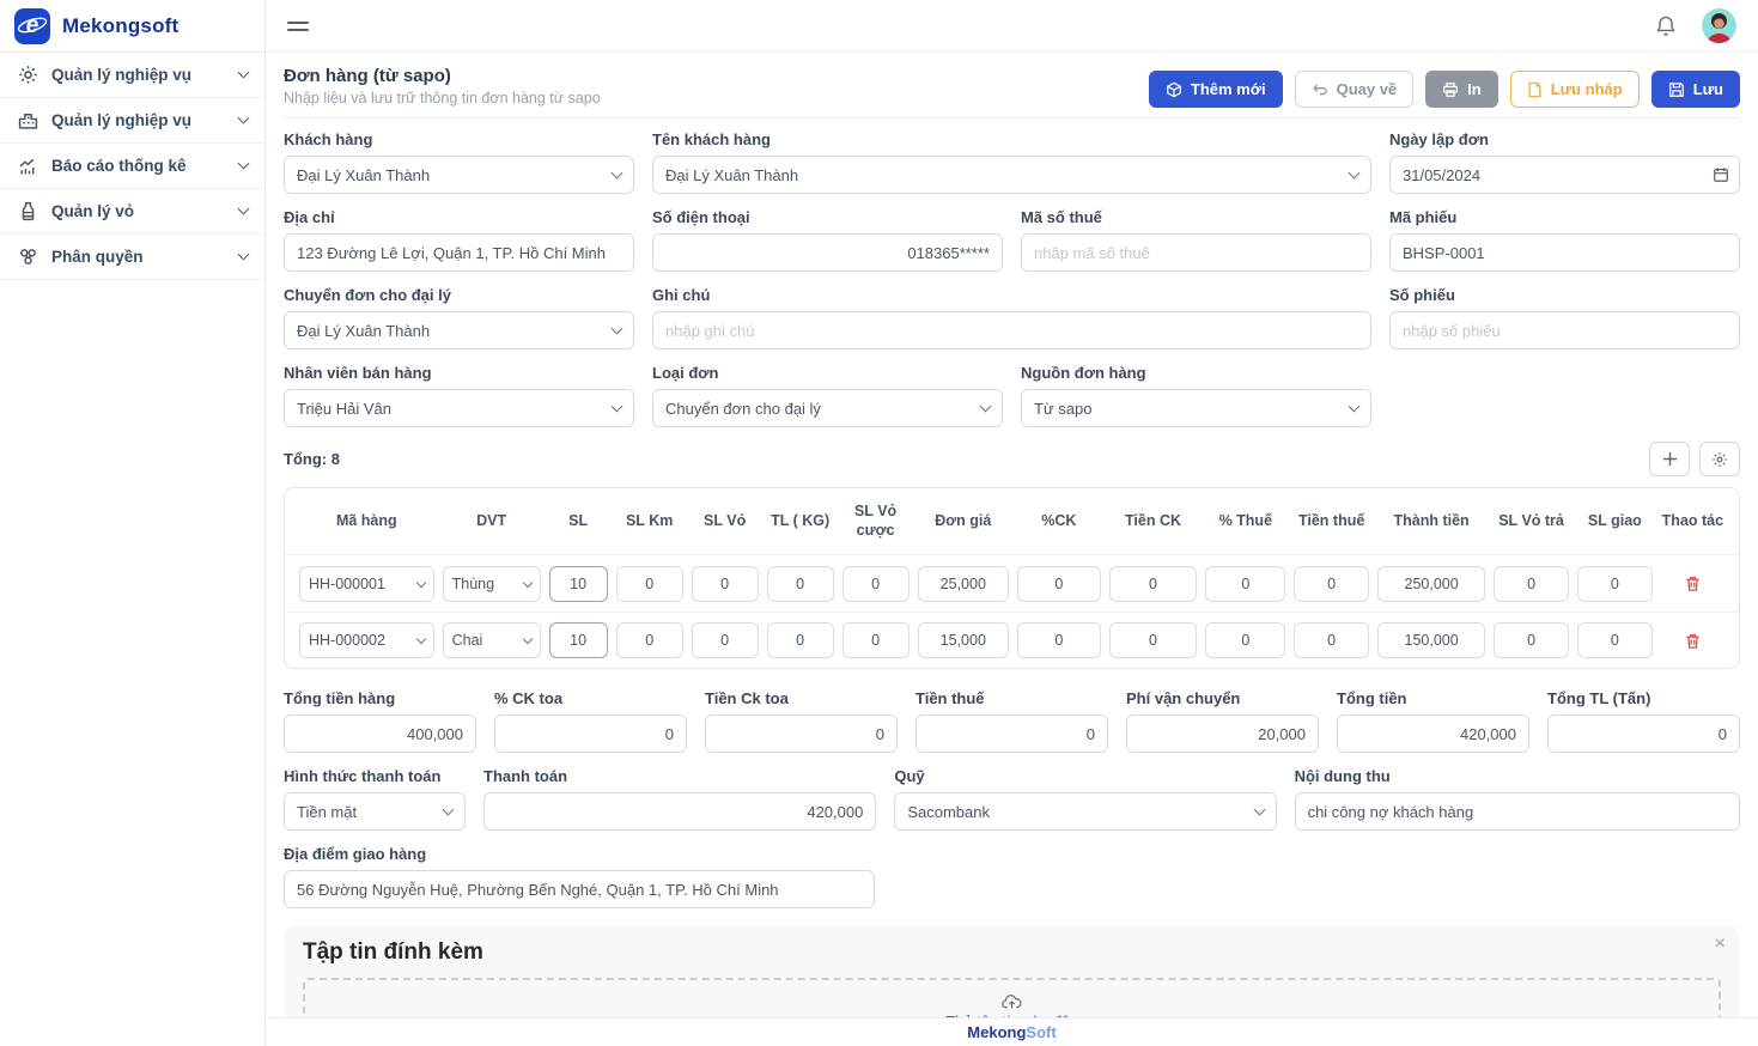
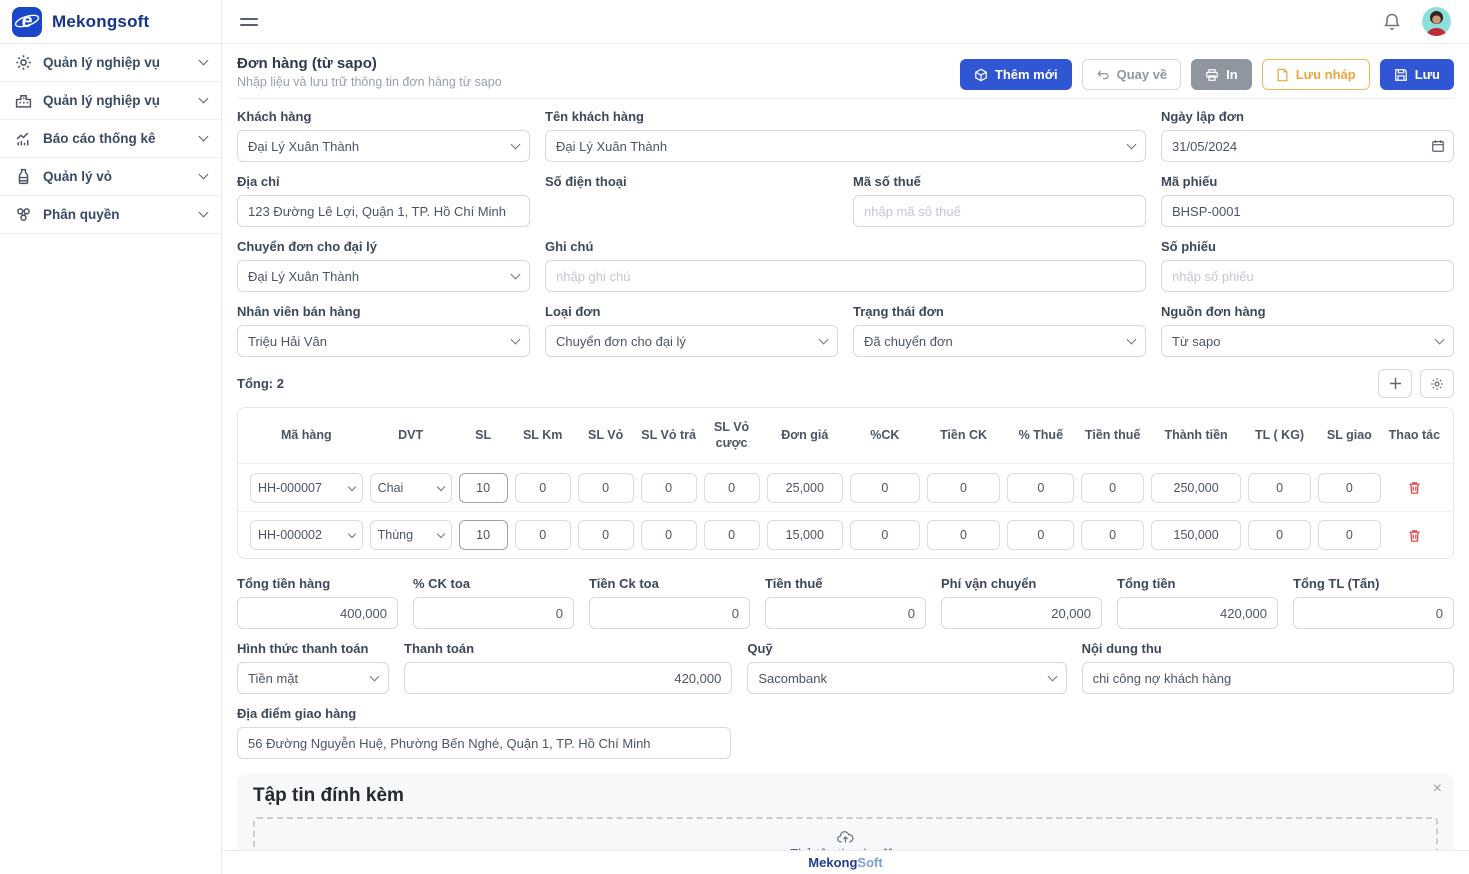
  e
  Mekongsoft
  Quản lý nghiệp vụ
  Quản lý nghiệp vụ
  Báo cáo thống kê
  Quản lý vỏ
  Phân quyền
  Đơn hàng (từ sapo)
  Nhập liệu và lưu trữ thông tin đơn hàng từ sapo
  Thêm mới
  Quay về
  In
  Lưu nháp
  Lưu
  Khách hàng
  Đại Lý Xuân Thành
  Tên khách hàng
  Đại Lý Xuân Thành
  Ngày lập đơn
  31/05/2024
  Địa chỉ
  123 Đường Lê Lợi, Quận 1, TP. Hồ Chí Minh
  Số điện thoại
- 018365*****
  Mã số thuế
  nhập mã số thuế
  Mã phiếu
  BHSP-0001
  Chuyển đơn cho đại lý
  Đại Lý Xuân Thành
  Ghi chú
  nhập ghi chú
  Số phiếu
  nhập số phiếu
  Nhân viên bán hàng
  Triệu Hải Vân
  Loại đơn
  Chuyển đơn cho đại lý
+ Trạng thái đơn
+ Đã chuyển đơn
  Nguồn đơn hàng
  Từ sapo
- Tổng: 8
+ Tổng: 2
  Mã hàng
  DVT
  SL
  SL Km
  SL Vỏ
- TL ( KG)
+ SL Vỏ trả
  SL Vỏ cược
  Đơn giá
  %CK
  Tiền CK
  % Thuế
  Tiền thuế
  Thành tiền
- SL Vỏ trả
+ TL ( KG)
  SL giao
  Thao tác
- HH-000001
+ HH-000007
- Thùng
+ Chai
  10
  0
  0
  0
  0
  25,000
  0
  0
  0
  0
  250,000
  0
  0
  HH-000002
- Chai
+ Thùng
  10
  0
  0
  0
  0
  15,000
  0
  0
  0
  0
  150,000
  0
  0
  Tổng tiền hàng
  400,000
  % CK toa
  0
  Tiền Ck toa
  0
  Tiền thuế
  0
  Phí vận chuyển
  20,000
  Tổng tiền
  420,000
  Tổng TL (Tấn)
  0
  Hình thức thanh toán
  Tiền mặt
  Thanh toán
  420,000
  Quỹ
  Sacombank
  Nội dung thu
  chi công nợ khách hàng
  Địa điểm giao hàng
  56 Đường Nguyễn Huệ, Phường Bến Nghé, Quận 1, TP. Hồ Chí Minh
  ×
  Tập tin đính kèm
  Mekong
  Soft
